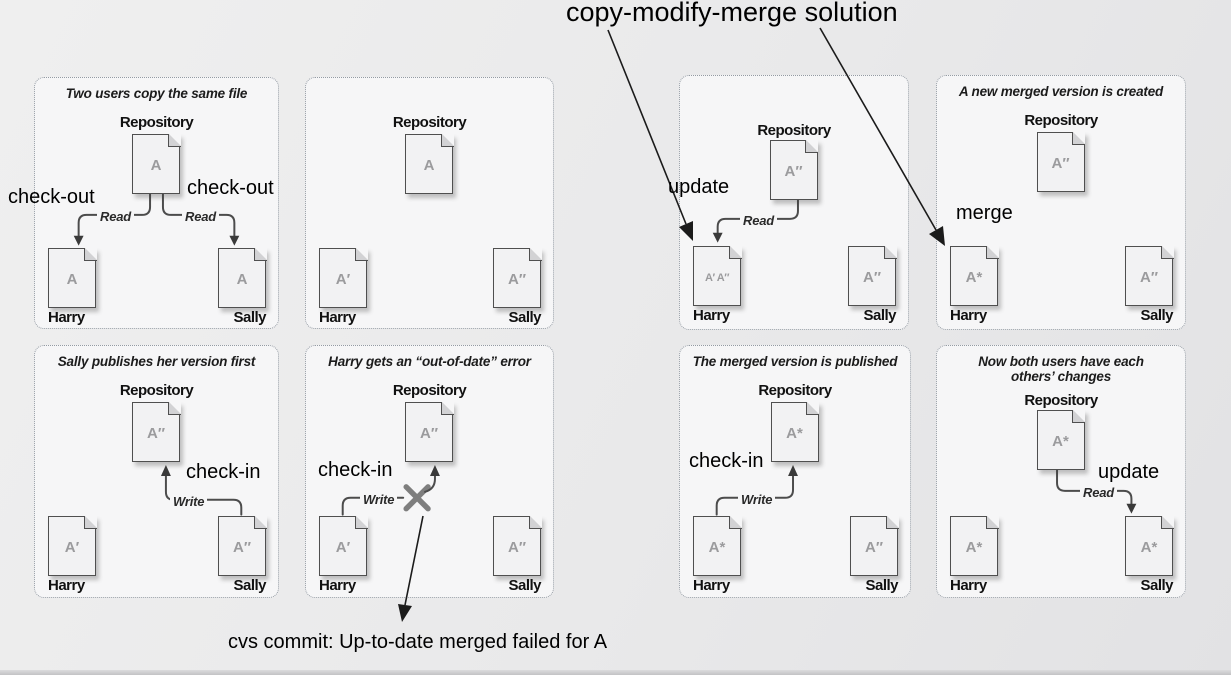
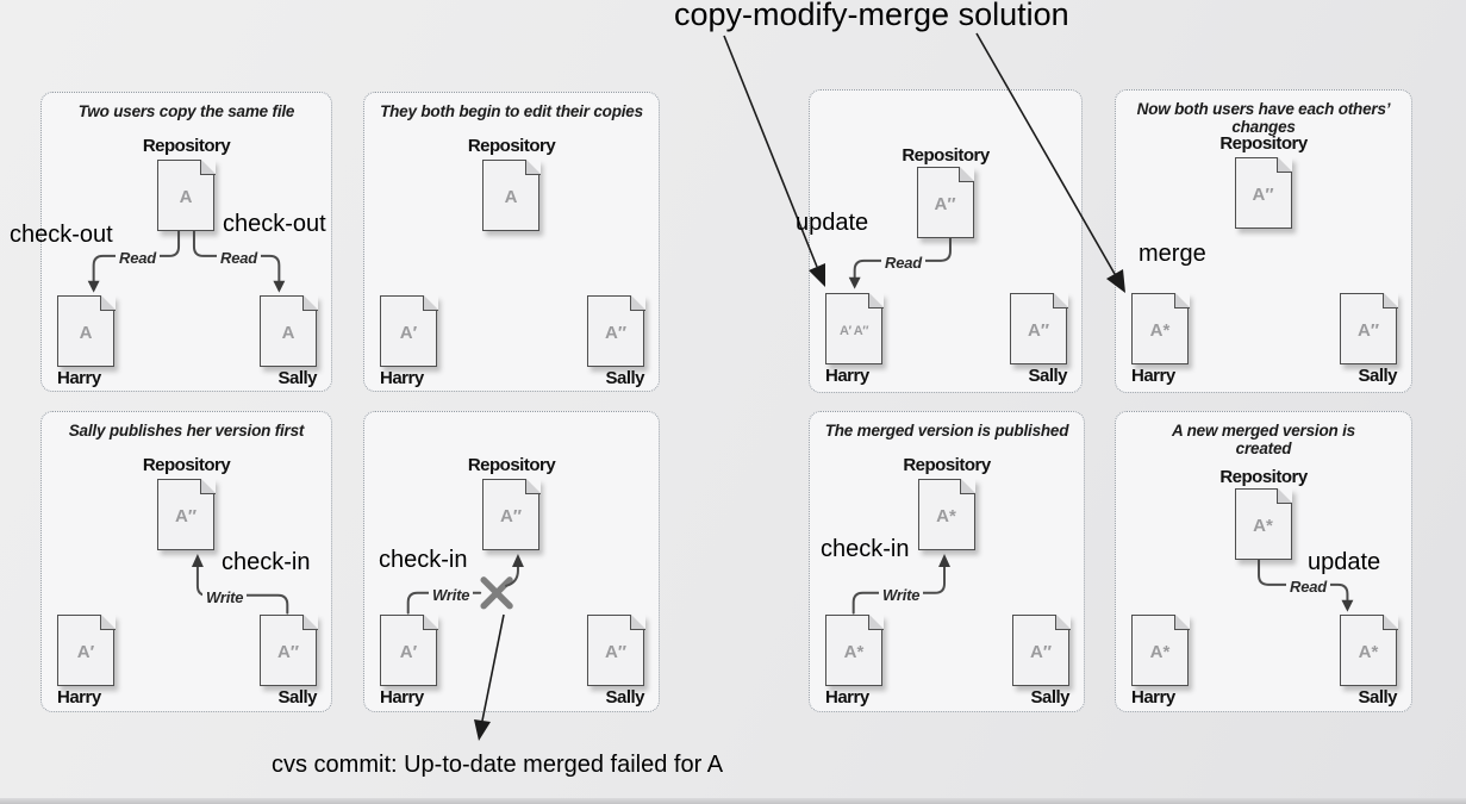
  copy-modify-merge solution
  check-out
  check-out
  update
  merge
  check-in
  check-in
  check-in
  update
  cvs commit: Up-to-date merged failed for A
  Two users copy the same file
  Repository
  A
  Read
  Read
  A
  A
  Harry
  Sally
+ They both begin to edit their copies
  Repository
  A
  A′
  A″
  Harry
  Sally
  Sally publishes her version first
  Repository
  A″
  Write
  A′
  A″
  Harry
  Sally
- Harry gets an “out-of-date” error
  Repository
  A″
  Write
  A′
  A″
  Harry
  Sally
  Repository
  A″
  Read
  A′ A″
  A″
  Harry
  Sally
- A new merged version is created
+ Now both users have each others’ changes
  Repository
  A″
  A*
  A″
  Harry
  Sally
  The merged version is published
  Repository
  A*
  Write
  A*
  A″
  Harry
  Sally
- Now both users have each others’ changes
+ A new merged version is created
  Repository
  A*
  Read
  A*
  A*
  Harry
  Sally
